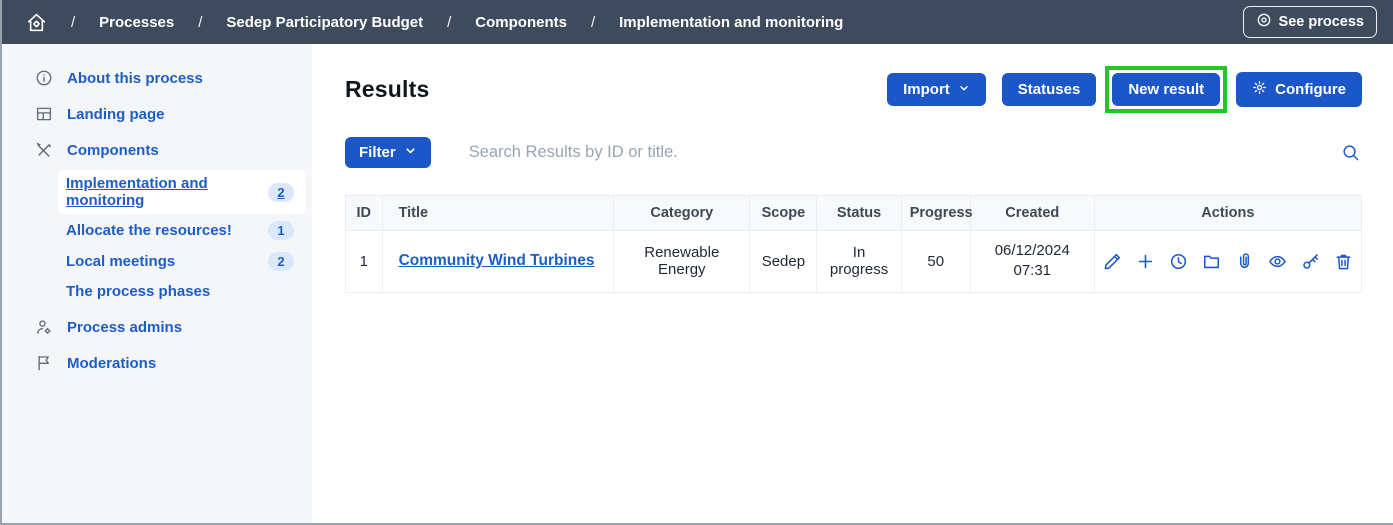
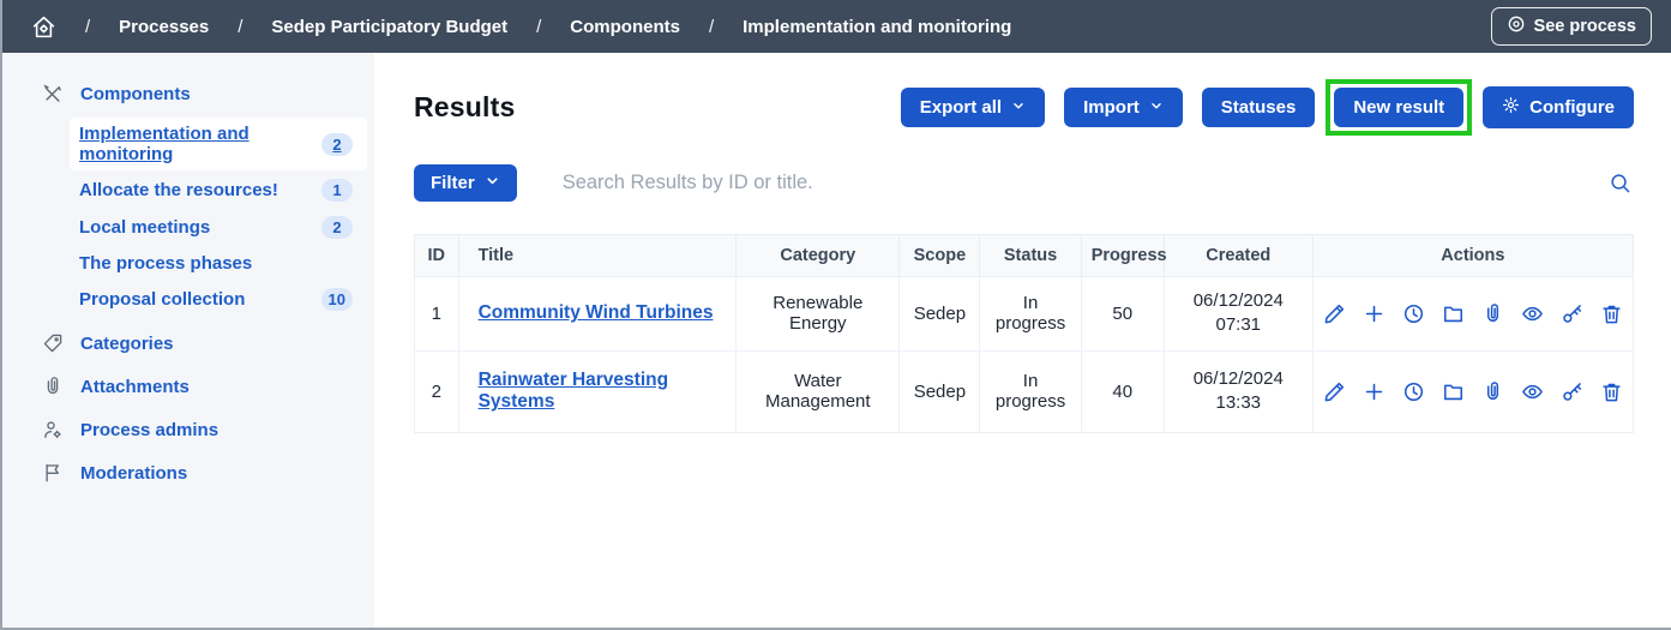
  /
  Processes
  /
  Sedep Participatory Budget
  /
  Components
  /
  Implementation and monitoring
  See process
- About this process
- Landing page
  Components
  Implementation and monitoring
  2
  Allocate the resources!
  1
  Local meetings
  2
  The process phases
+ Proposal collection
+ 10
+ Categories
+ Attachments
  Process admins
  Moderations
  Results
+ Export all
  Import
  Statuses
  New result
  Configure
  Filter
  Search Results by ID or title.
  ID	Title	Category	Scope	Status	Progress	Created	Actions
  1	Community Wind Turbines	Renewable Energy	Sedep	In progress	50	06/12/2024 07:31
+ 2	Rainwater Harvesting Systems	Water Management	Sedep	In progress	40	06/12/2024 13:33
